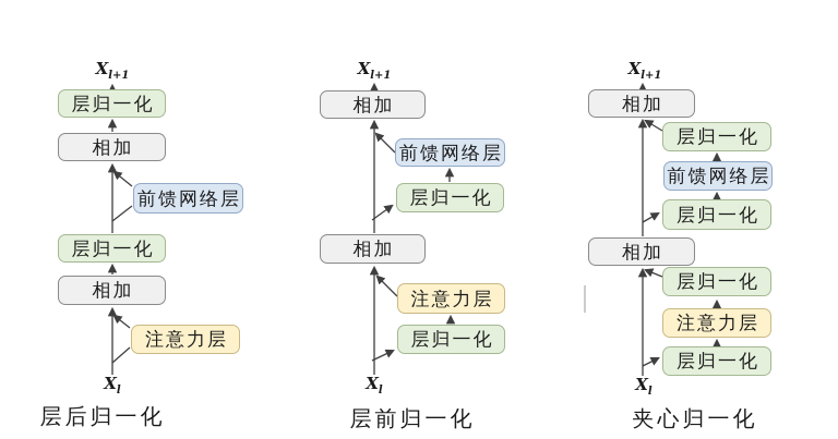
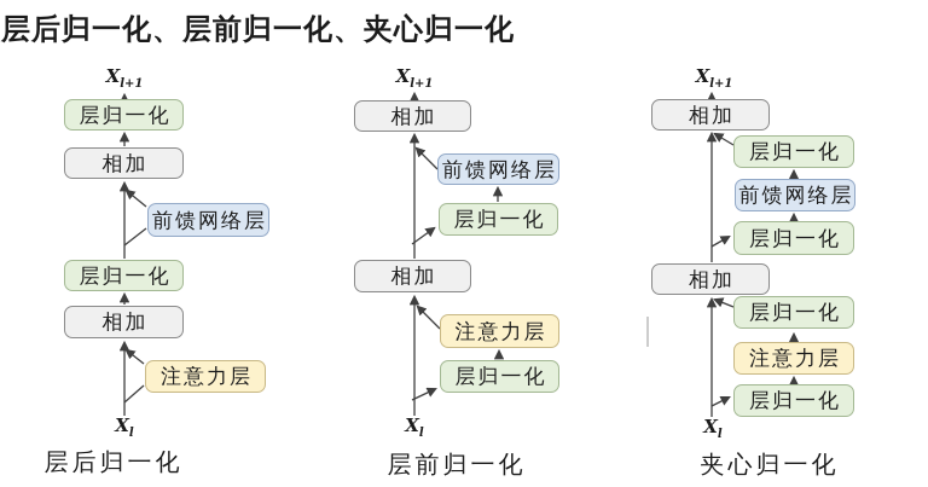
+ 层后归一化、层前归一化、夹心归一化
  Xl+1
  层归一化
  相加
  前馈网络层
  层归一化
  相加
  注意力层
  Xl
  层后归一化
  Xl+1
  相加
  前馈网络层
  层归一化
  相加
  注意力层
  层归一化
  Xl
  层前归一化
  Xl+1
  相加
  层归一化
  前馈网络层
  层归一化
  相加
  层归一化
  注意力层
  层归一化
  Xl
  夹心归一化
